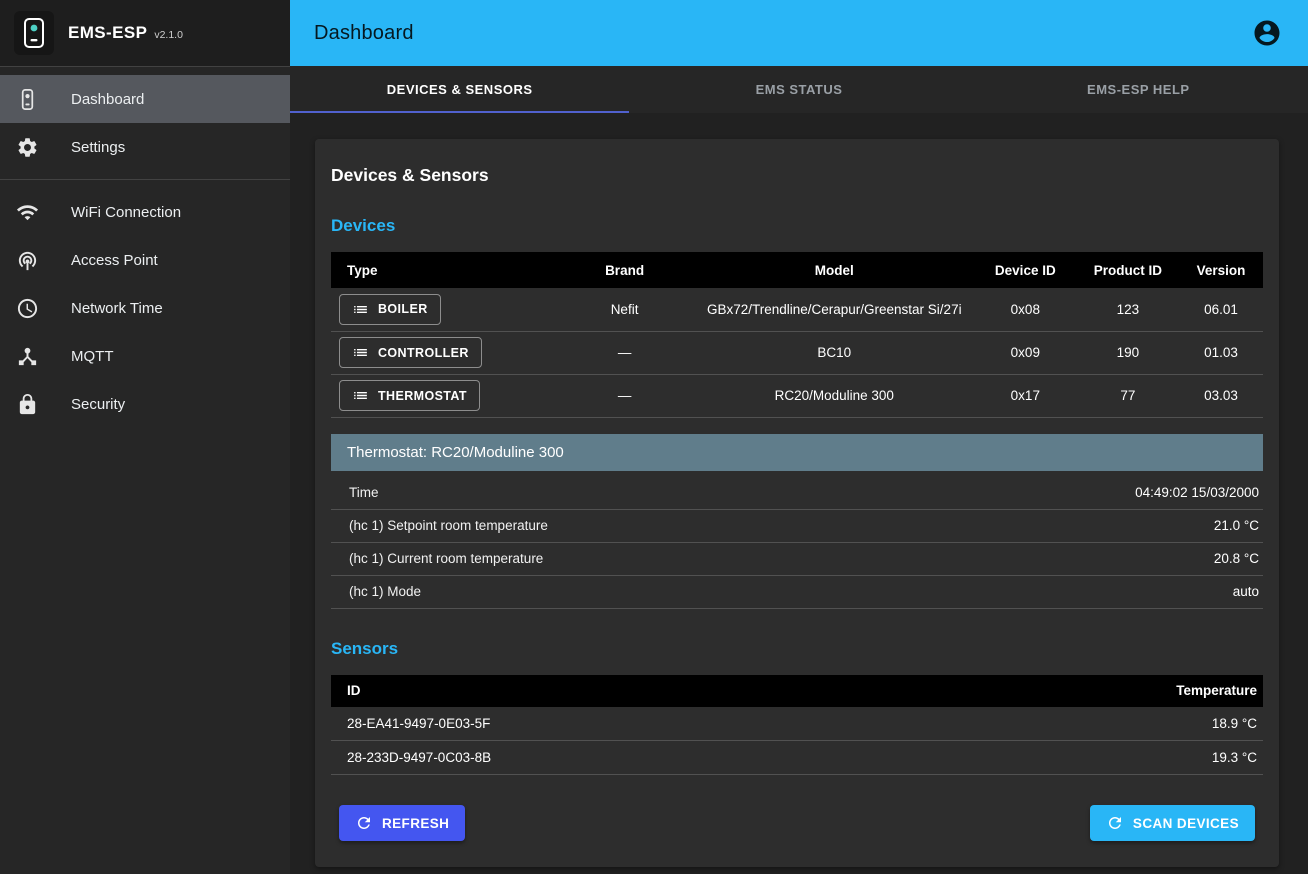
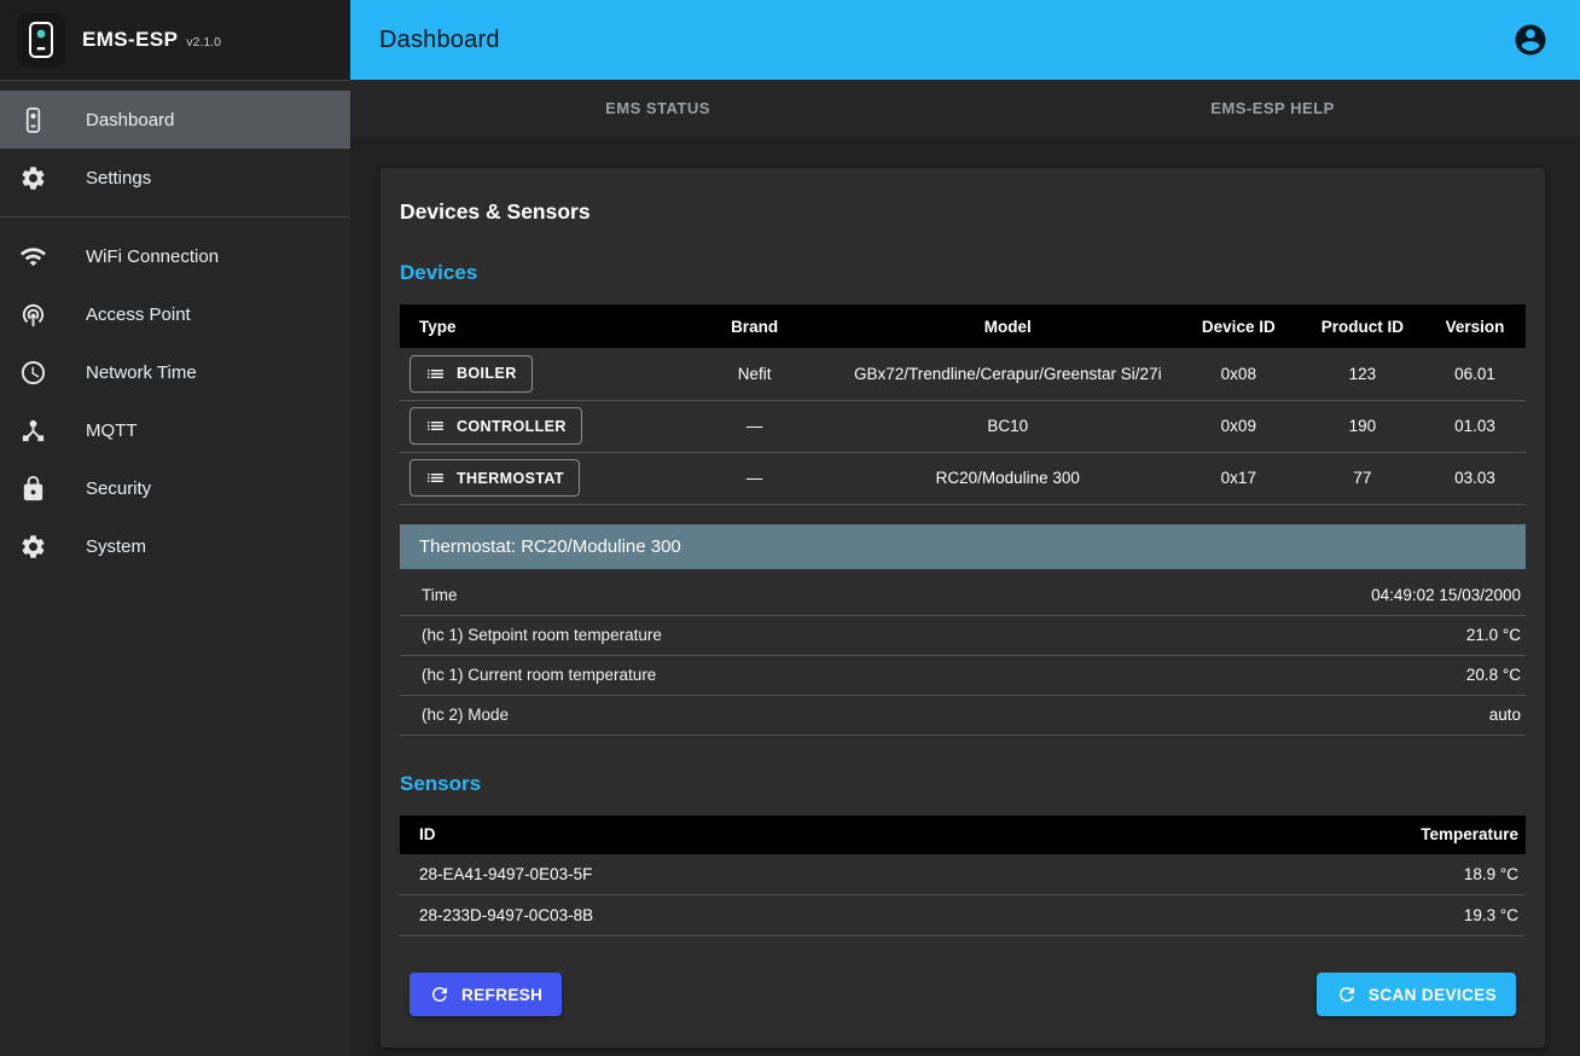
  EMS-ESP
  v2.1.0
  Dashboard
  Settings
  WiFi Connection
  Access Point
  Network Time
  MQTT
  Security
+ System
  Dashboard
- DEVICES & SENSORS
  EMS STATUS
  EMS-ESP HELP
  Devices & Sensors
  Devices
  Type	Brand	Model	Device ID	Product ID	Version
  BOILER	Nefit	GBx72/Trendline/Cerapur/Greenstar Si/27i	0x08	123	06.01
  CONTROLLER	—	BC10	0x09	190	01.03
  THERMOSTAT	—	RC20/Moduline 300	0x17	77	03.03
  Thermostat: RC20/Moduline 300
  Time
  04:49:02 15/03/2000
  (hc 1) Setpoint room temperature
  21.0 °C
  (hc 1) Current room temperature
  20.8 °C
- (hc 1) Mode
+ (hc 2) Mode
  auto
  Sensors
  ID	Temperature
  28-EA41-9497-0E03-5F	18.9 °C
  28-233D-9497-0C03-8B	19.3 °C
  REFRESH
  SCAN DEVICES
